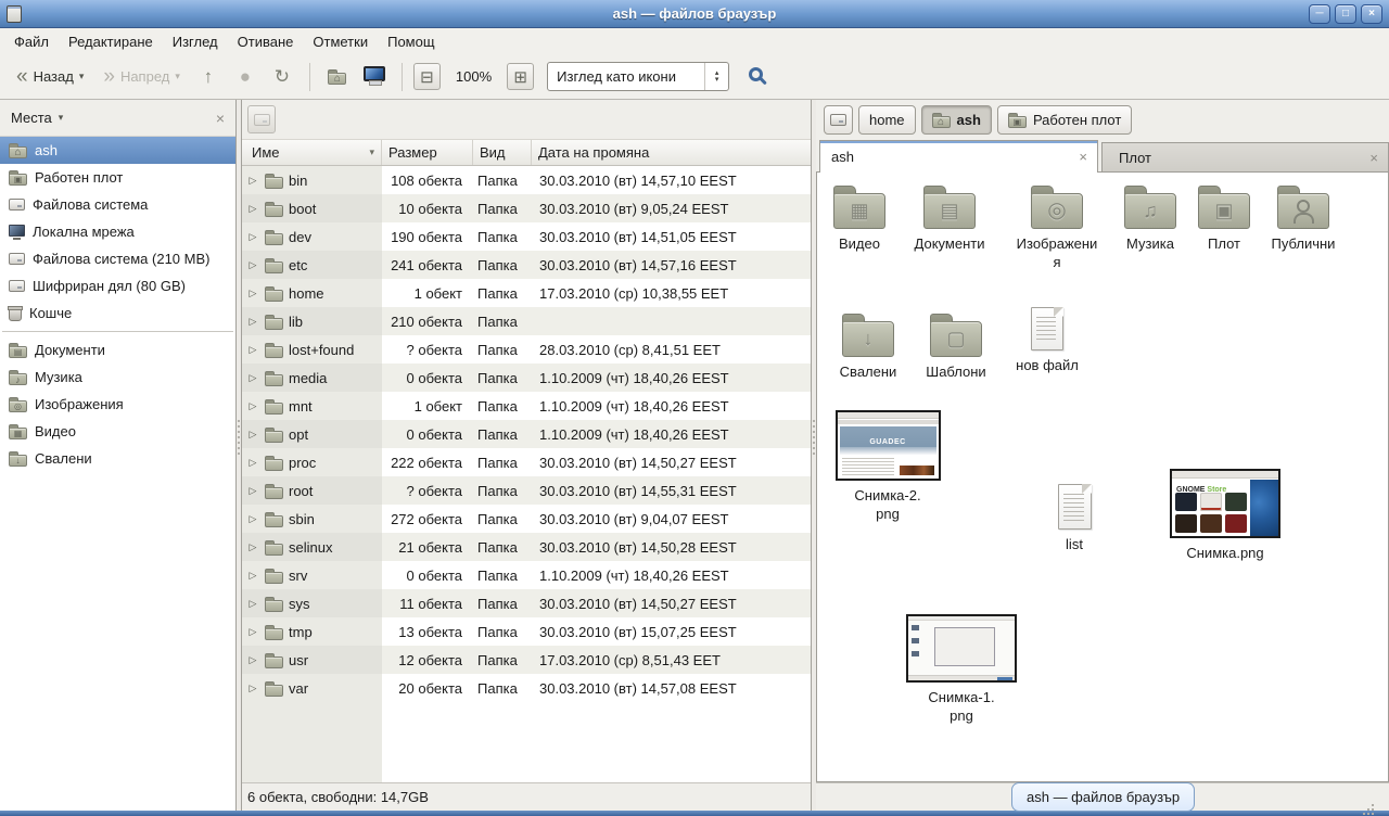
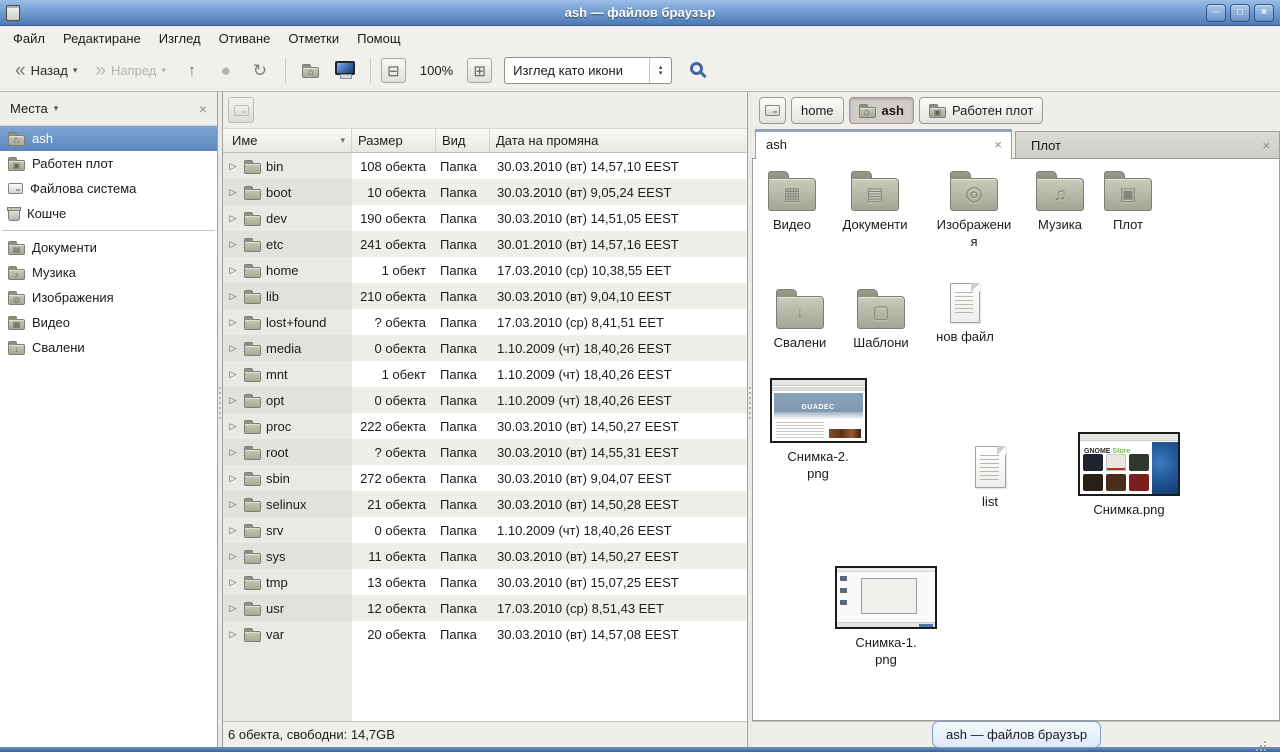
  ash — файлов браузър
  ─
  □
  ×
  Файл
  Редактиране
  Изглед
  Отиване
  Отметки
  Помощ
  «
  Назад
  ▾
  »
  Напред
  ▾
  ↑
  ●
  ↻
  ⊟
  100%
  ⊞
  Изглед като икони
  Места
  ▾
  ×
  ash
  Работен плот
  Файлова система
- Локална мрежа
- Файлова система (210 MB)
- Шифриран дял (80 GB)
  Кошче
  Документи
  Музика
  Изображения
  Видео
  Свалени
  Име
  ▾
  Размер
  Вид
  Дата на промяна
  ▷
  bin
  108 обекта
  Папка
  30.03.2010 (вт) 14,57,10 EEST
  ▷
  boot
  10 обекта
  Папка
  30.03.2010 (вт) 9,05,24 EEST
  ▷
  dev
  190 обекта
  Папка
  30.03.2010 (вт) 14,51,05 EEST
  ▷
  etc
  241 обекта
  Папка
- 30.03.2010 (вт) 14,57,16 EEST
+ 30.01.2010 (вт) 14,57,16 EEST
  ▷
  home
  1 обект
  Папка
  17.03.2010 (ср) 10,38,55 EET
  ▷
  lib
  210 обекта
  Папка
+ 30.03.2010 (вт) 9,04,10 EEST
  ▷
  lost+found
  ? обекта
  Папка
- 28.03.2010 (ср) 8,41,51 EET
+ 17.03.2010 (ср) 8,41,51 EET
  ▷
  media
  0 обекта
  Папка
  1.10.2009 (чт) 18,40,26 EEST
  ▷
  mnt
  1 обект
  Папка
  1.10.2009 (чт) 18,40,26 EEST
  ▷
  opt
  0 обекта
  Папка
  1.10.2009 (чт) 18,40,26 EEST
  ▷
  proc
  222 обекта
  Папка
  30.03.2010 (вт) 14,50,27 EEST
  ▷
  root
  ? обекта
  Папка
  30.03.2010 (вт) 14,55,31 EEST
  ▷
  sbin
  272 обекта
  Папка
  30.03.2010 (вт) 9,04,07 EEST
  ▷
  selinux
  21 обекта
  Папка
  30.03.2010 (вт) 14,50,28 EEST
  ▷
  srv
  0 обекта
  Папка
  1.10.2009 (чт) 18,40,26 EEST
  ▷
  sys
  11 обекта
  Папка
  30.03.2010 (вт) 14,50,27 EEST
  ▷
  tmp
  13 обекта
  Папка
  30.03.2010 (вт) 15,07,25 EEST
  ▷
  usr
  12 обекта
  Папка
  17.03.2010 (ср) 8,51,43 EET
  ▷
  var
  20 обекта
  Папка
  30.03.2010 (вт) 14,57,08 EEST
  6 обекта, свободни: 14,7GB
  home
  ash
  Работен плот
  ash
  ×
  Плот
  ×
  Видео
  Документи
  Изображения
  Музика
  Плот
- Публични
  Свалени
  Шаблони
  нов файл
  Снимка-2.png
  list
  Снимка.png
  Снимка-1.png
  ash — файлов браузър
